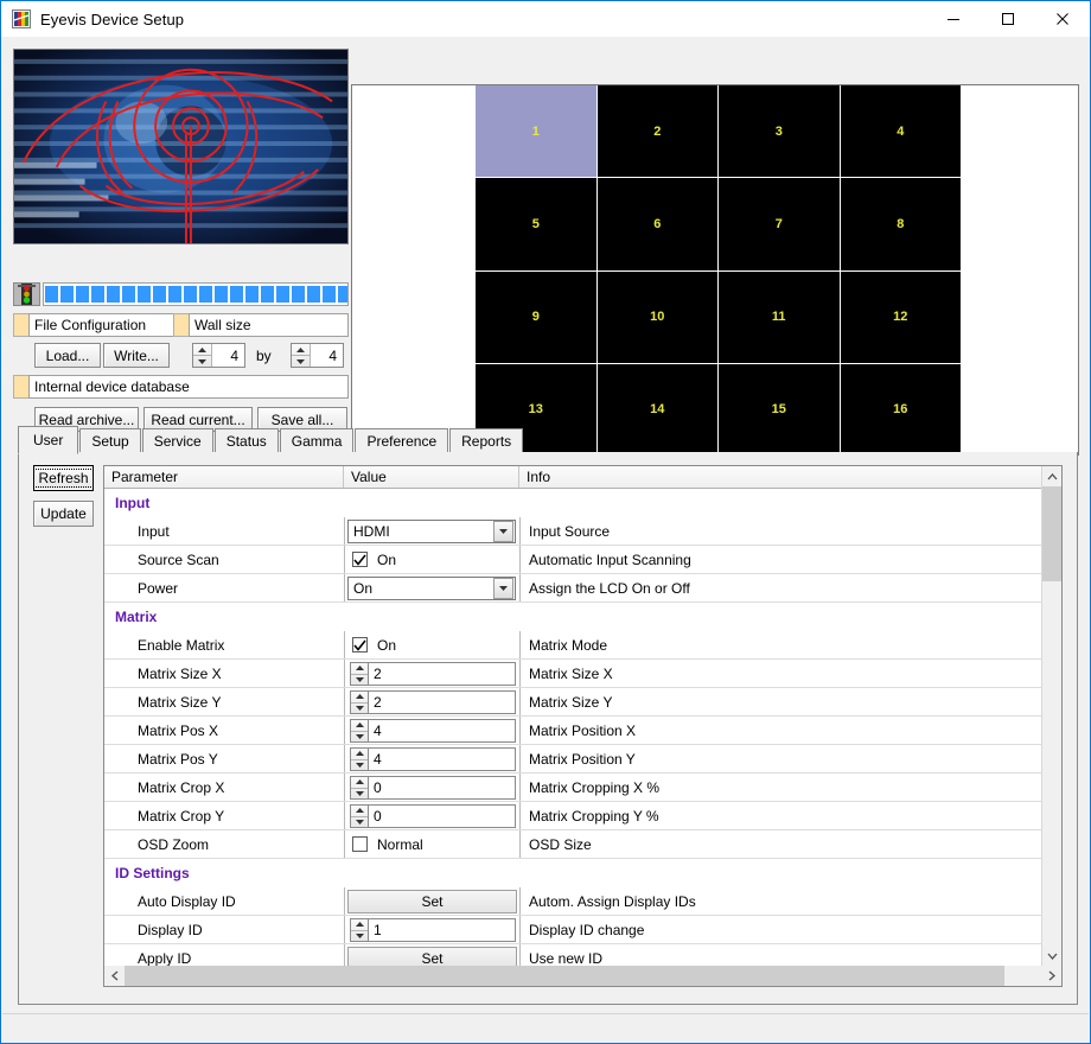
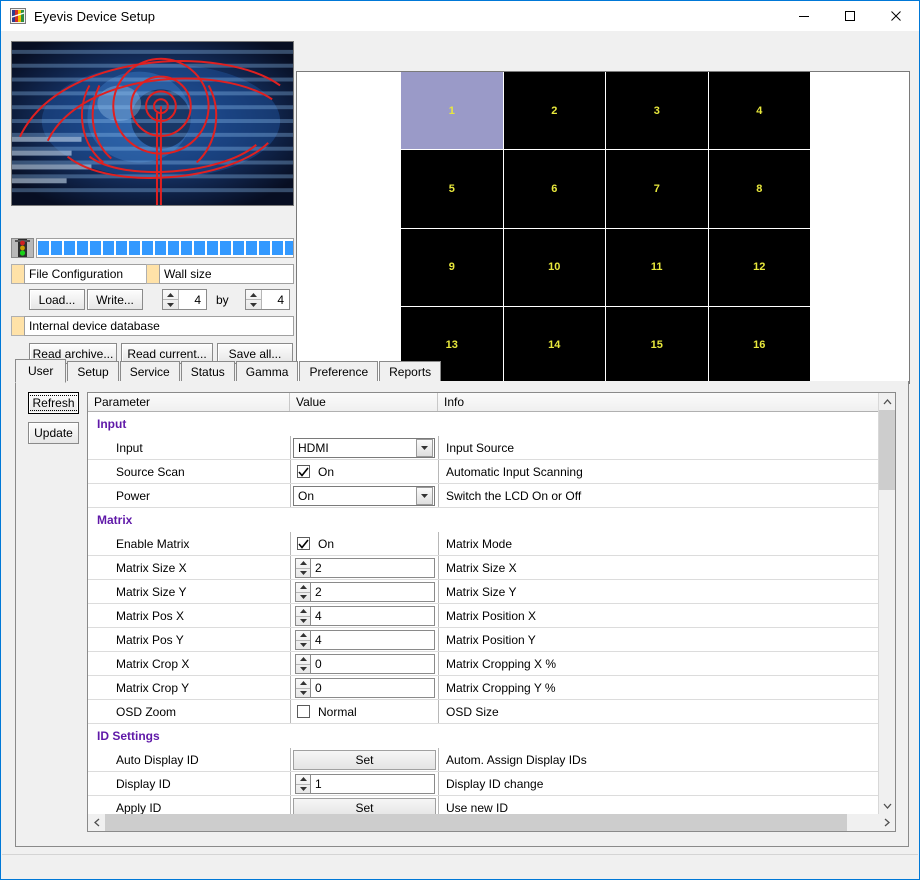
  Eyevis Device Setup
  File Configuration
  Wall size
  Load...
  Write...
  4
  by
  4
  Internal device database
  Read archive...
  Read current...
  Save all...
  1
  2
  3
  4
  5
  6
  7
  8
  9
  10
  11
  12
  13
  14
  15
  16
  User
  Setup
  Service
  Status
  Gamma
  Preference
  Reports
  Refresh
  Update
  Parameter
  Value
  Info
  Input
  Input
  HDMI
  Input Source
  Source Scan
  On
  Automatic Input Scanning
  Power
  On
- Assign the LCD On or Off
+ Switch the LCD On or Off
  Matrix
  Enable Matrix
  On
  Matrix Mode
  Matrix Size X
  2
  Matrix Size X
  Matrix Size Y
  2
  Matrix Size Y
  Matrix Pos X
  4
  Matrix Position X
  Matrix Pos Y
  4
  Matrix Position Y
  Matrix Crop X
  0
  Matrix Cropping X %
  Matrix Crop Y
  0
  Matrix Cropping Y %
  OSD Zoom
  Normal
  OSD Size
  ID Settings
  Auto Display ID
  Set
  Autom. Assign Display IDs
  Display ID
  1
  Display ID change
  Apply ID
  Set
  Use new ID
